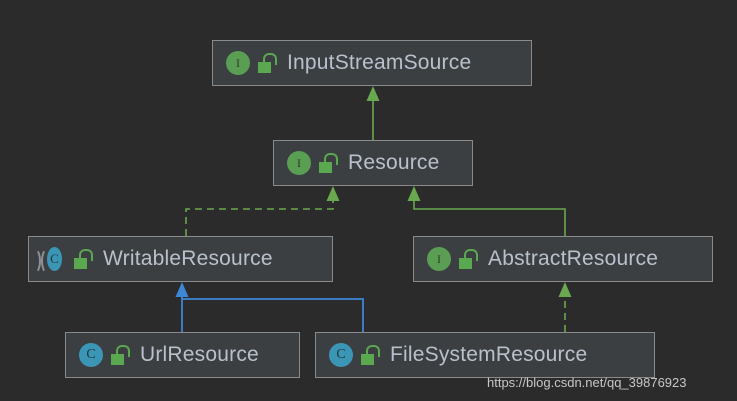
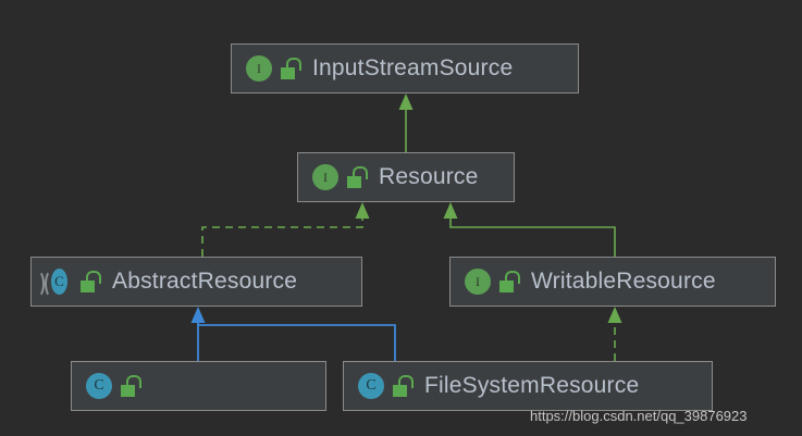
  I
  InputStreamSource
  I
  Resource
  C
- WritableResource
+ AbstractResource
  I
- AbstractResource
+ WritableResource
  C
- UrlResource
  C
  FileSystemResource
  https://blog.csdn.net/qq_39876923
